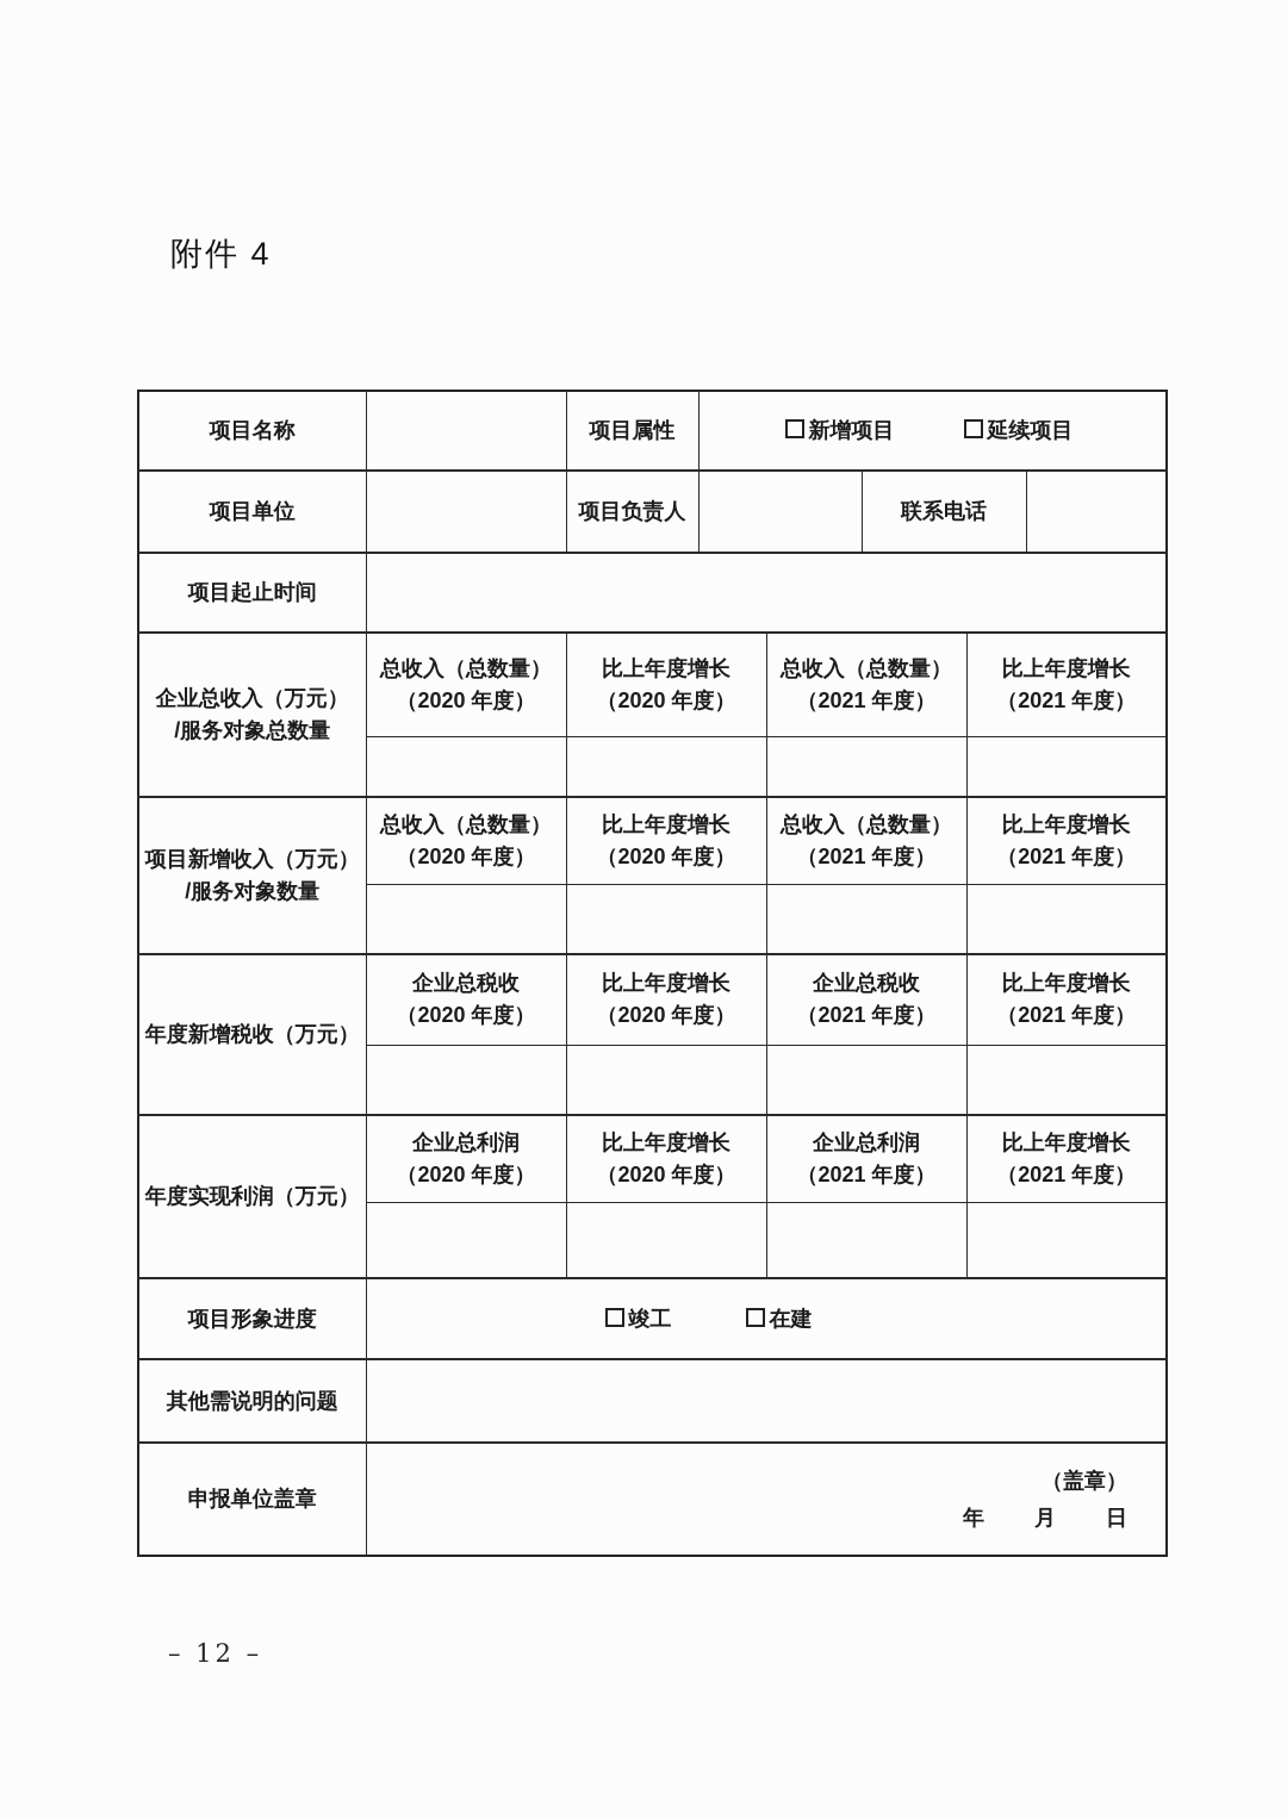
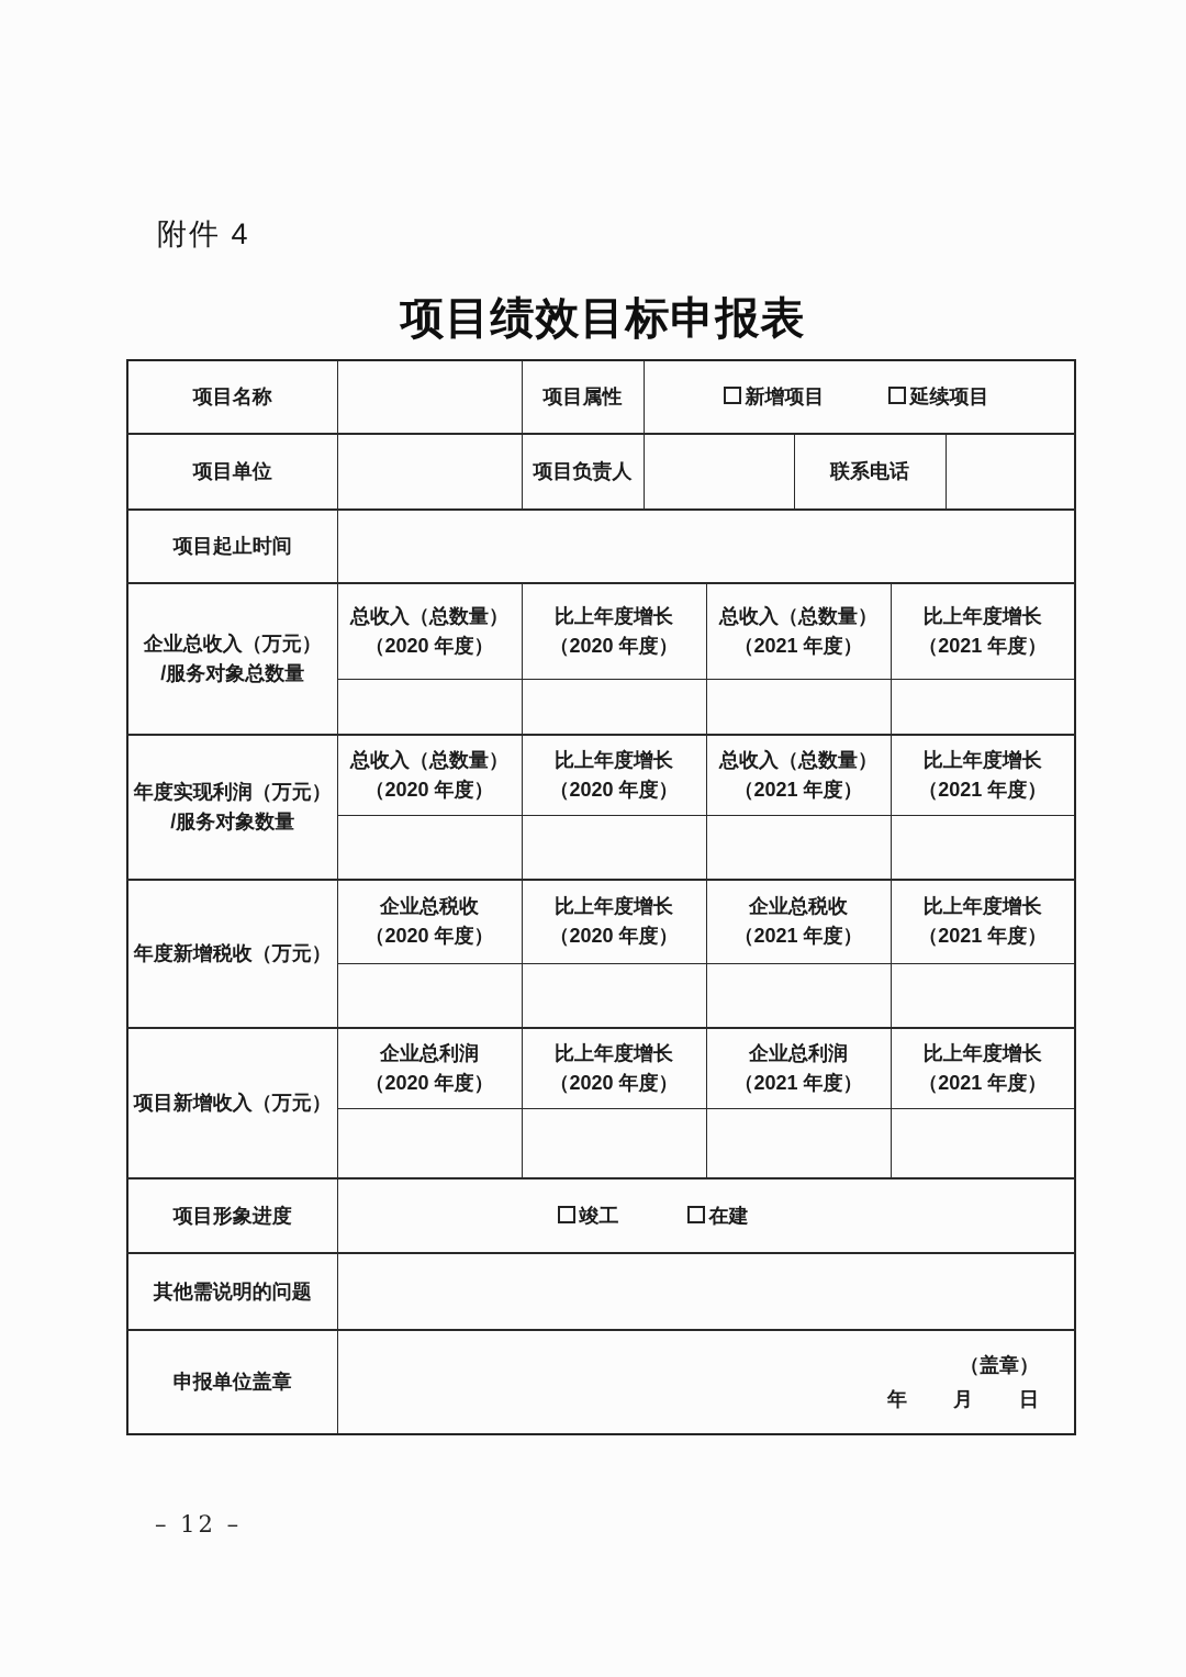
  附件 4
+ 项目绩效目标申报表
  项目名称		项目属性	新增项目 延续项目
  项目单位		项目负责人		联系电话
  项目起止时间
  企业总收入（万元） /服务对象总数量	总收入（总数量）（2020 年度）	比上年度增长（2020 年度）	总收入（总数量）（2021 年度）	比上年度增长（2021 年度）
- 项目新增收入（万元） /服务对象数量	总收入（总数量）（2020 年度）	比上年度增长（2020 年度）	总收入（总数量）（2021 年度）	比上年度增长（2021 年度）
+ 年度实现利润（万元） /服务对象数量	总收入（总数量）（2020 年度）	比上年度增长（2020 年度）	总收入（总数量）（2021 年度）	比上年度增长（2021 年度）
  年度新增税收（万元）	企业总税收（2020 年度）	比上年度增长（2020 年度）	企业总税收（2021 年度）	比上年度增长（2021 年度）
- 年度实现利润（万元）	企业总利润（2020 年度）	比上年度增长（2020 年度）	企业总利润（2021 年度）	比上年度增长（2021 年度）
+ 项目新增收入（万元）	企业总利润（2020 年度）	比上年度增长（2020 年度）	企业总利润（2021 年度）	比上年度增长（2021 年度）
  项目形象进度	竣工 在建
  其他需说明的问题
  申报单位盖章	（盖章） 年 月 日
  – 12 –
